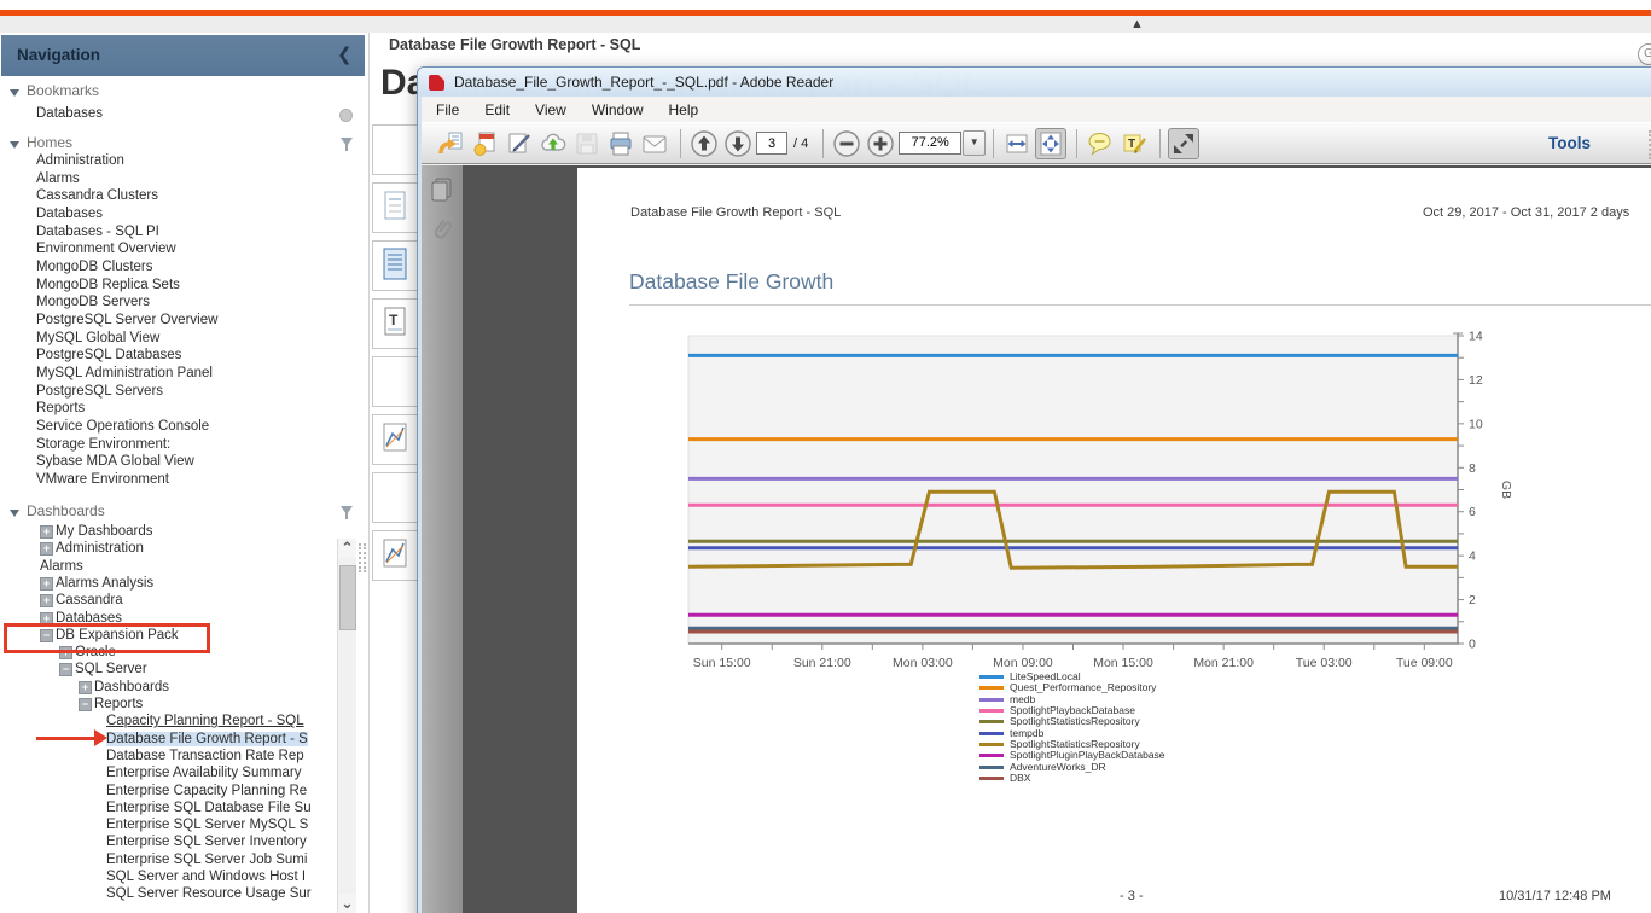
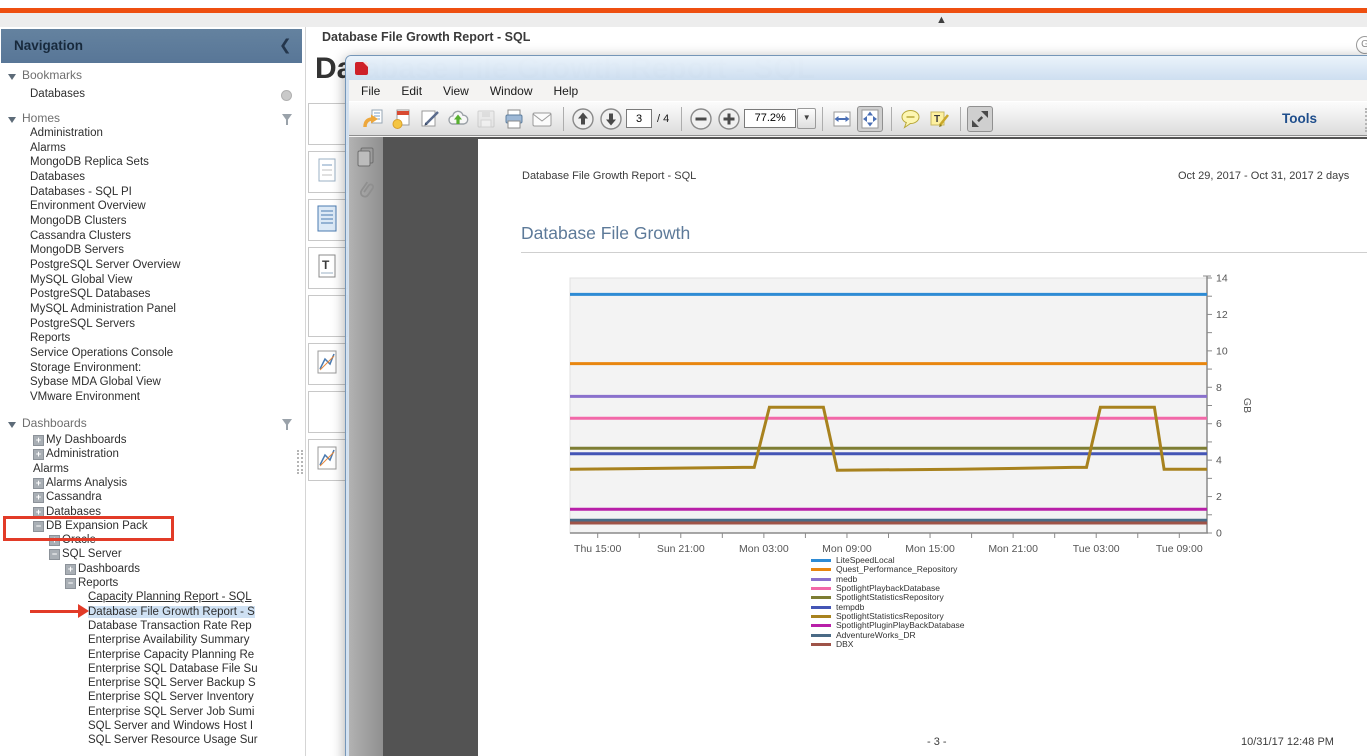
  ▲
  G
  Database File Growth Report - SQL
  T
  Navigation
  ❮
  Bookmarks
  Databases
  Homes
  Administration
  Alarms
- Cassandra Clusters
+ MongoDB Replica Sets
  Databases
  Databases - SQL PI
  Environment Overview
  MongoDB Clusters
- MongoDB Replica Sets
+ Cassandra Clusters
  MongoDB Servers
  PostgreSQL Server Overview
  MySQL Global View
  PostgreSQL Databases
  MySQL Administration Panel
  PostgreSQL Servers
  Reports
  Service Operations Console
  Storage Environment:
  Sybase MDA Global View
  VMware Environment
  Dashboards
  +
  My Dashboards
  +
  Administration
  Alarms
  +
  Alarms Analysis
  +
  Cassandra
  +
  Databases
  −
  DB Expansion Pack
  +
  Oracle
  −
  SQL Server
  +
  Dashboards
  −
  Reports
  Capacity Planning Report - SQL
  Database File Growth Report - S
  Database Transaction Rate Rep
  Enterprise Availability Summary
  Enterprise Capacity Planning Re
  Enterprise SQL Database File Su
- Enterprise SQL Server MySQL S
+ Enterprise SQL Server Backup S
  Enterprise SQL Server Inventory
  Enterprise SQL Server Job Sumi
  SQL Server and Windows Host I
  SQL Server Resource Usage Sur
- ⌃
- ⌄
- Database_File_Growth_Report_-_SQL.pdf - Adobe Reader
  File
  Edit
  View
  Window
  Help
  3
  / 4
  77.2%
  ▼
  T
  Tools
  Database File Growth Report - SQL
  Oct 29, 2017 - Oct 31, 2017 2 days
  Database File Growth
  0
  2
  4
  6
  8
  10
  12
  14
- Sun 15:00
+ Thu 15:00
  Sun 21:00
  Mon 03:00
  Mon 09:00
  Mon 15:00
  Mon 21:00
  Tue 03:00
  Tue 09:00
  LiteSpeedLocal
  Quest_Performance_Repository
  medb
  SpotlightPlaybackDatabase
  SpotlightStatisticsRepository
  tempdb
  SpotlightStatisticsRepository
  SpotlightPluginPlayBackDatabase
  AdventureWorks_DR
  DBX
  - 3 -
  10/31/17 12:48 PM
